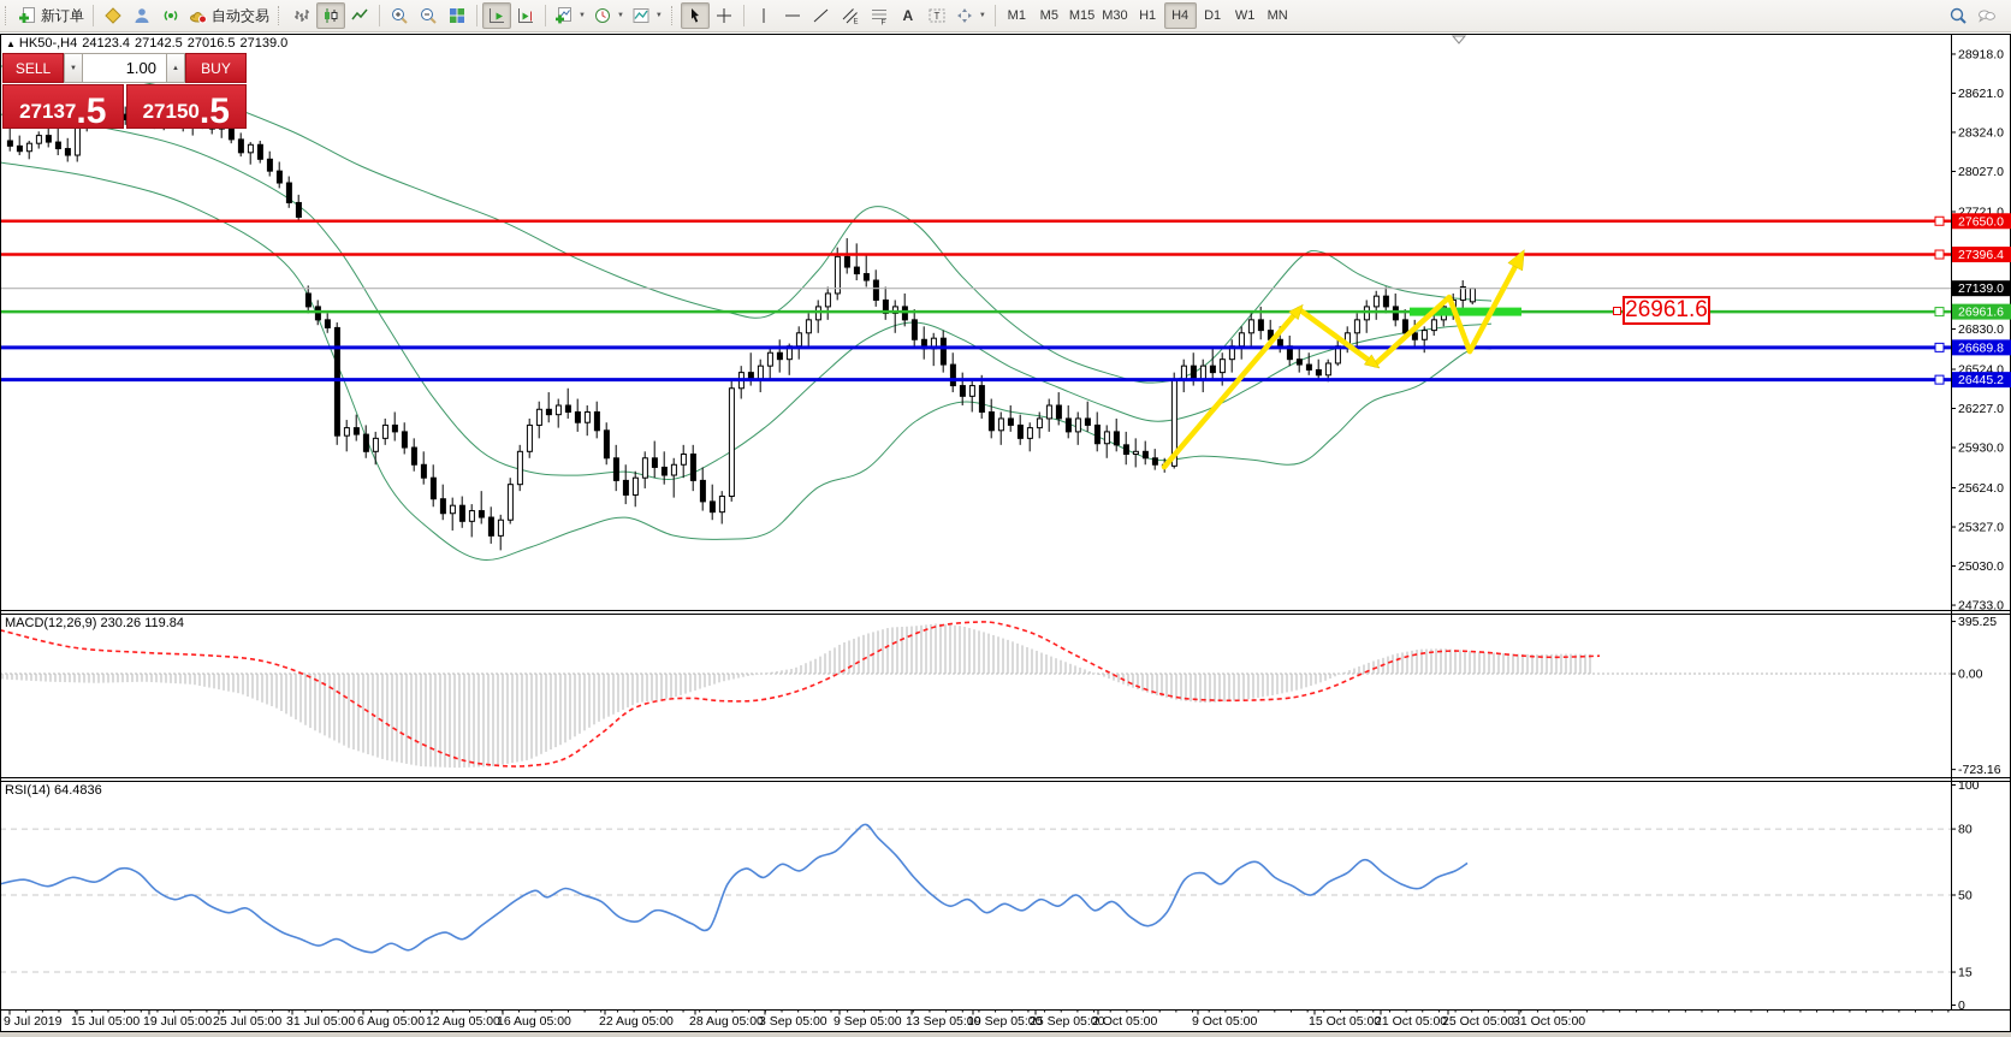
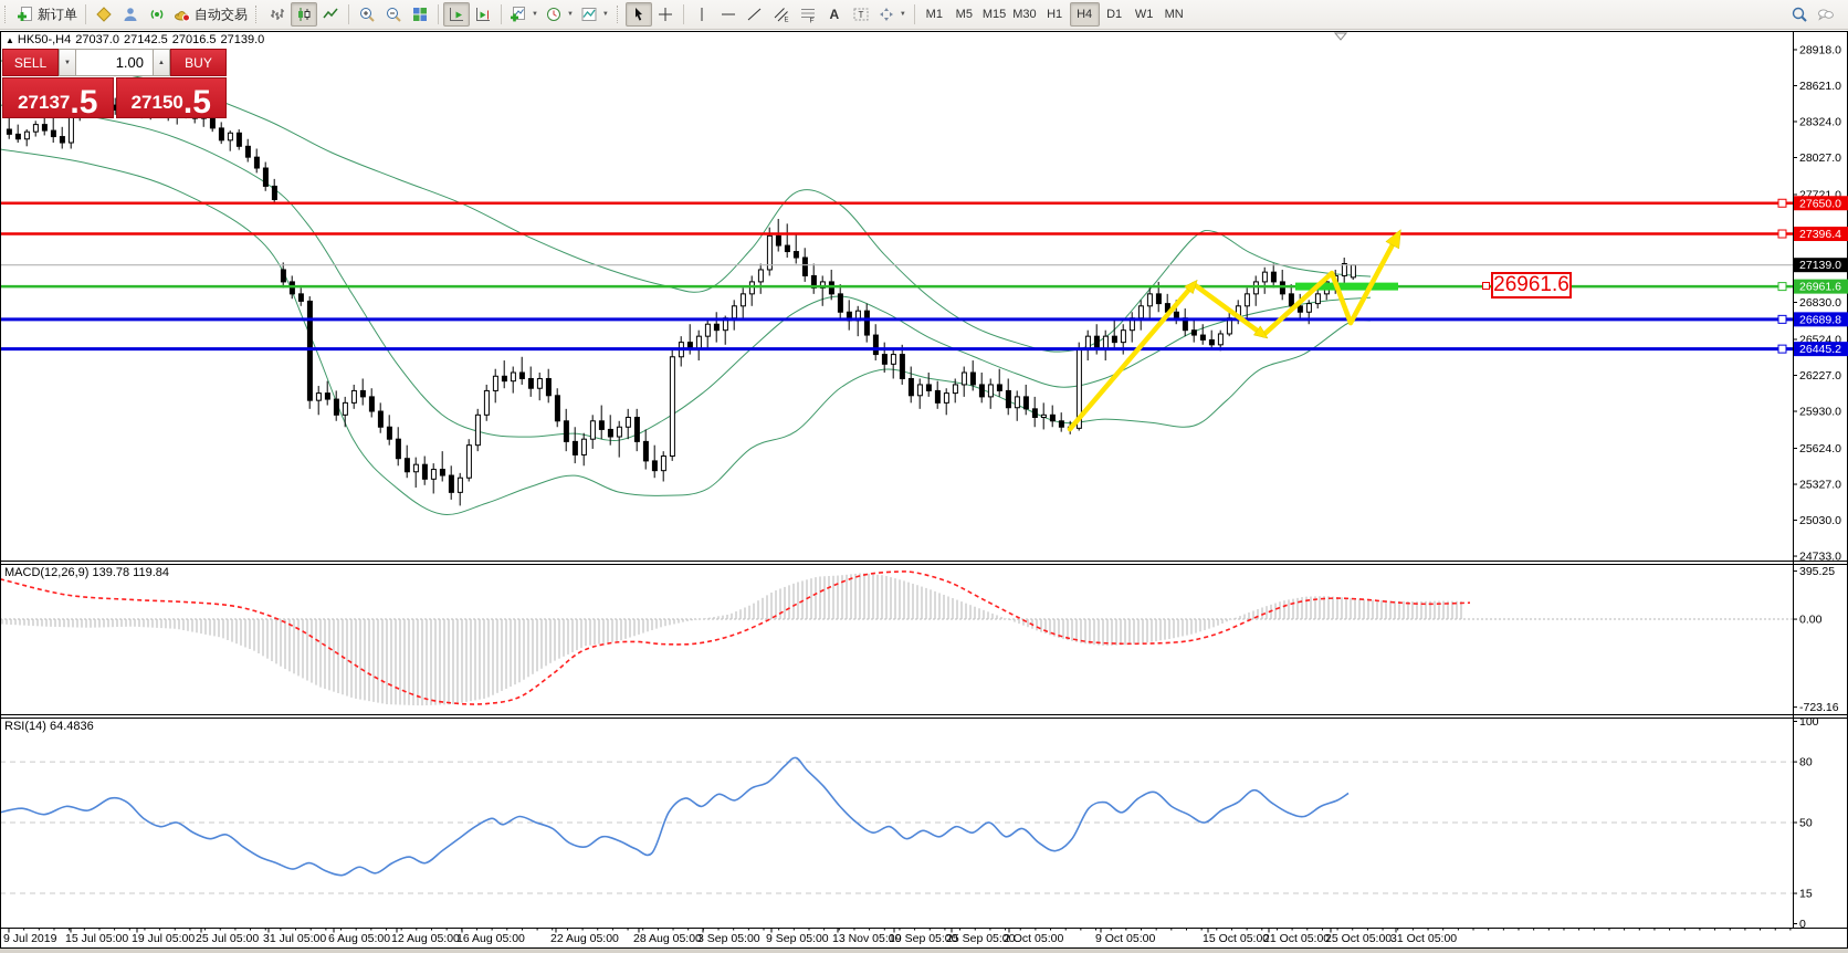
  28918.0
  28621.0
  28324.0
  28027.0
  27721.0
  26830.0
  26524.0
  26227.0
  25930.0
  25624.0
  25327.0
  25030.0
  24733.0
  27139.0
  27650.0
  27396.4
  26961.6
  26689.8
  26445.2
  395.25
  0.00
  -723.16
  100
  80
  50
  15
  0
  9 Jul 2019
  15 Jul 05:00
  19 Jul 05:00
  25 Jul 05:00
  31 Jul 05:00
  6 Aug 05:00
  12 Aug 05:00
  16 Aug 05:00
  22 Aug 05:00
  28 Aug 05:00
  3 Sep 05:00
  9 Sep 05:00
- 13 Sep 05:00
+ 13 Nov 05:00
  19 Sep 05:00
  25 Sep 05:00
  2 Oct 05:00
  9 Oct 05:00
  15 Oct 05:00
  21 Oct 05:00
  25 Oct 05:00
  31 Oct 05:00
  新订单
  自动交易
  A
  T
  M1
  M5
  M15
  M30
  H1
  H4
  D1
  W1
  MN
- ▲ HK50-,H4 24123.4 27142.5 27016.5 27139.0
+ ▲ HK50-,H4 27037.0 27142.5 27016.5 27139.0
  SELL
  1.00
  BUY
  27137
  .5
  27150
  .5
- MACD(12,26,9) 230.26 119.84
+ MACD(12,26,9) 139.78 119.84
  RSI(14) 64.4836
  26961.6
